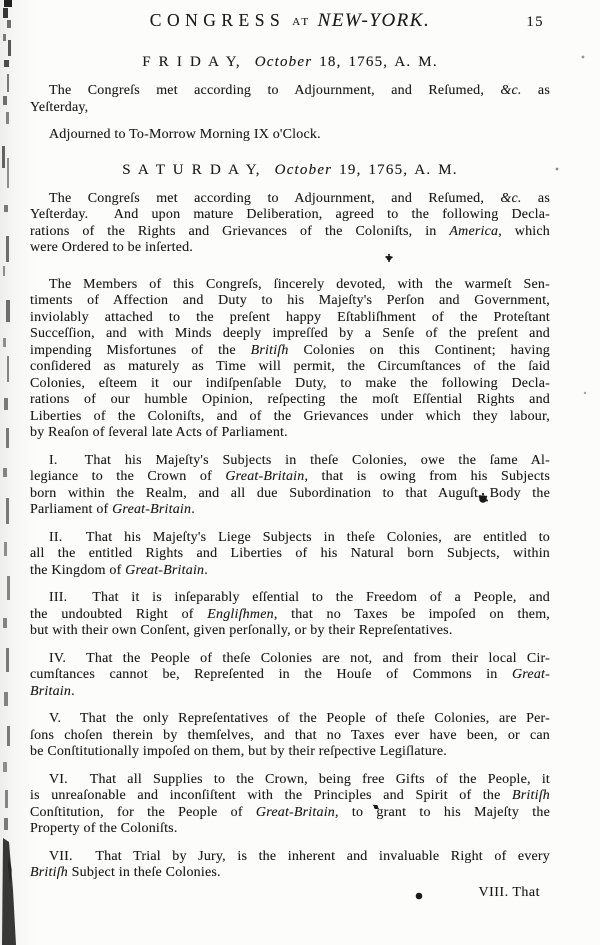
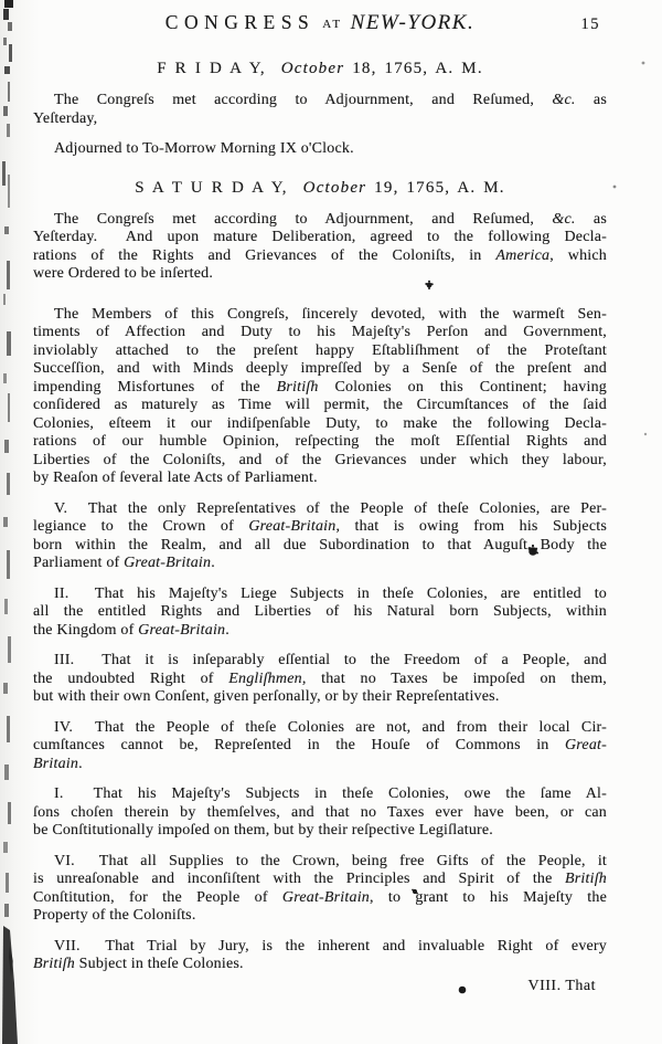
  CONGRESS AT NEW-YORK.
  15
  F R I D A Y, October 18, 1765, A. M.
  The Congreſs met according to Adjournment, and Reſumed, &c. as
  Yeſterday,
  Adjourned to To-Morrow Morning IX o'Clock.
  S A T U R D A Y, October 19, 1765, A. M.
  The Congreſs met according to Adjournment, and Reſumed, &c. as
  Yeſterday. And upon mature Deliberation, agreed to the following Decla-
  rations of the Rights and Grievances of the Coloniſts, in America, which
  were Ordered to be inſerted.
  The Members of this Congreſs, ſincerely devoted, with the warmeſt Sen-
  timents of Affection and Duty to his Majeſty's Perſon and Government,
  inviolably attached to the preſent happy Eſtabliſhment of the Proteſtant
  Succeſſion, and with Minds deeply impreſſed by a Senſe of the preſent and
  impending Misfortunes of the Britiſh Colonies on this Continent; having
  conſidered as maturely as Time will permit, the Circumſtances of the ſaid
  Colonies, eſteem it our indiſpenſable Duty, to make the following Decla-
  rations of our humble Opinion, reſpecting the moſt Eſſential Rights and
  Liberties of the Coloniſts, and of the Grievances under which they labour,
  by Reaſon of ſeveral late Acts of Parliament.
- I. That his Majeſty's Subjects in theſe Colonies, owe the ſame Al-
+ V. That the only Repreſentatives of the People of theſe Colonies, are Per-
  legiance to the Crown of Great-Britain, that is owing from his Subjects
  born within the Realm, and all due Subordination to that Auguſt Body the
  Parliament of Great-Britain.
  II. That his Majeſty's Liege Subjects in theſe Colonies, are entitled to
  all the entitled Rights and Liberties of his Natural born Subjects, within
  the Kingdom of Great-Britain.
  III. That it is inſeparably eſſential to the Freedom of a People, and
  the undoubted Right of Engliſhmen, that no Taxes be impoſed on them,
  but with their own Conſent, given perſonally, or by their Repreſentatives.
  IV. That the People of theſe Colonies are not, and from their local Cir-
  cumſtances cannot be, Repreſented in the Houſe of Commons in Great-
  Britain.
- V. That the only Repreſentatives of the People of theſe Colonies, are Per-
+ I. That his Majeſty's Subjects in theſe Colonies, owe the ſame Al-
  ſons choſen therein by themſelves, and that no Taxes ever have been, or can
  be Conſtitutionally impoſed on them, but by their reſpective Legiſlature.
  VI. That all Supplies to the Crown, being free Gifts of the People, it
  is unreaſonable and inconſiſtent with the Principles and Spirit of the Britiſh
  Conſtitution, for the People of Great-Britain, to grant to his Majeſty the
  Property of the Coloniſts.
  VII. That Trial by Jury, is the inherent and invaluable Right of every
  Britiſh Subject in theſe Colonies.
  VIII. That
